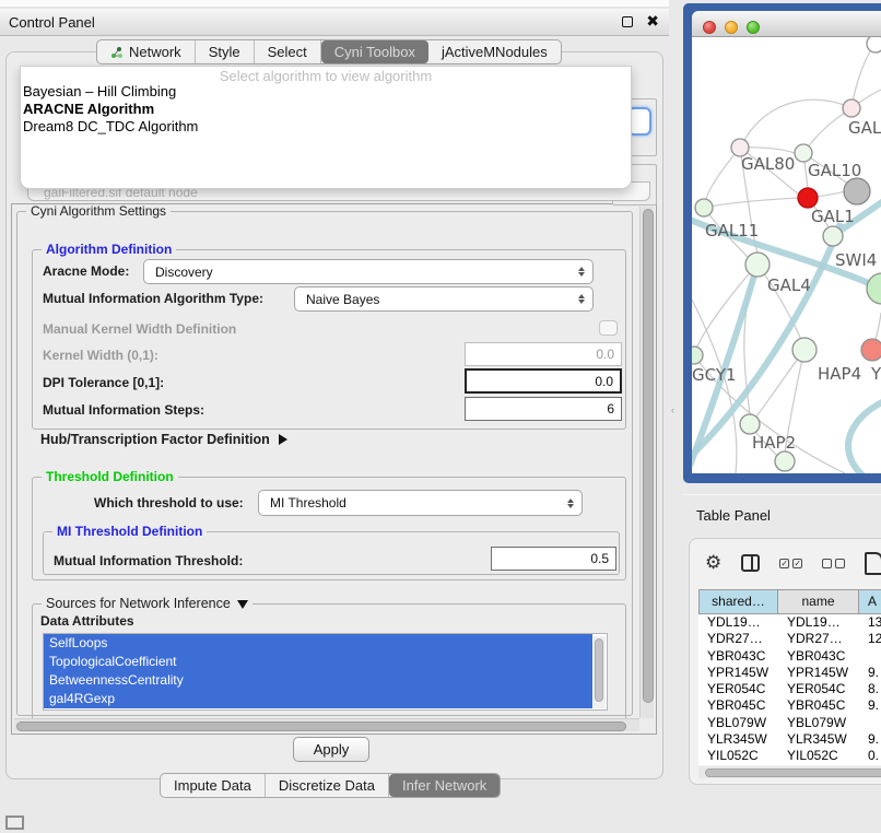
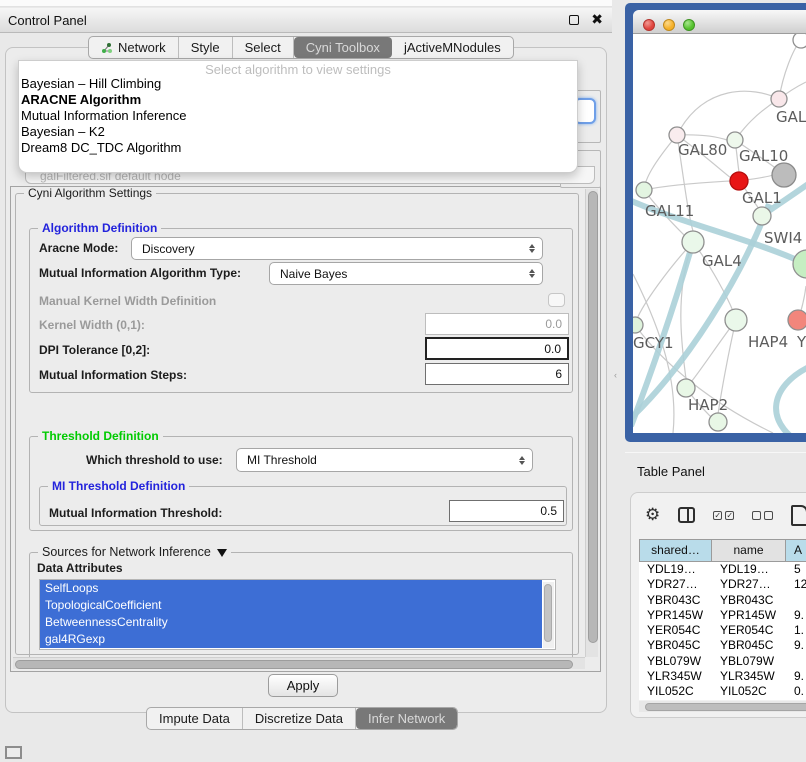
  Control Panel
  ✖
  Network
  Style
  Select
  Cyni Toolbox
  jActiveMNodules
  galFiltered.sif default node
- Select algorithm to view algorithm
+ Select algorithm to view settings
  Bayesian – Hill Climbing
  ARACNE Algorithm
+ Mutual Information Inference
+ Bayesian – K2
  Dream8 DC_TDC Algorithm
  Cyni Algorithm Settings
  Algorithm Definition
  Aracne Mode:
  Discovery
  Mutual Information Algorithm Type:
  Naive Bayes
  Manual Kernel Width Definition
  Kernel Width (0,1):
  0.0
- DPI Tolerance [0,1]:
+ DPI Tolerance [0,2]:
  0.0
  Mutual Information Steps:
  6
- Hub/Transcription Factor Definition
  Threshold Definition
  Which threshold to use:
  MI Threshold
  MI Threshold Definition
  Mutual Information Threshold:
  0.5
  Sources for Network Inference
  Data Attributes
  SelfLoops
  TopologicalCoefficient
  BetweennessCentrality
  gal4RGexp
  Apply
  Impute Data
  Discretize Data
  Infer Network
  ‹
  GAL
  GAL80
  GAL10
  GAL1
  GAL11
  SWI4
  GAL4
  HAP4
  Y
  GCY1
  HAP2
  Table Panel
  ⚙
  ✓
  ✓
  shared…
  name
  A
  YDL19…
  YDL19…
- 13
+ 5
  YDR27…
  YDR27…
  12
  YBR043C
  YBR043C
  YPR145W
  YPR145W
  9.
  YER054C
  YER054C
- 8.
+ 1.
  YBR045C
  YBR045C
  9.
  YBL079W
  YBL079W
  YLR345W
  YLR345W
  9.
  YIL052C
  YIL052C
  0.
